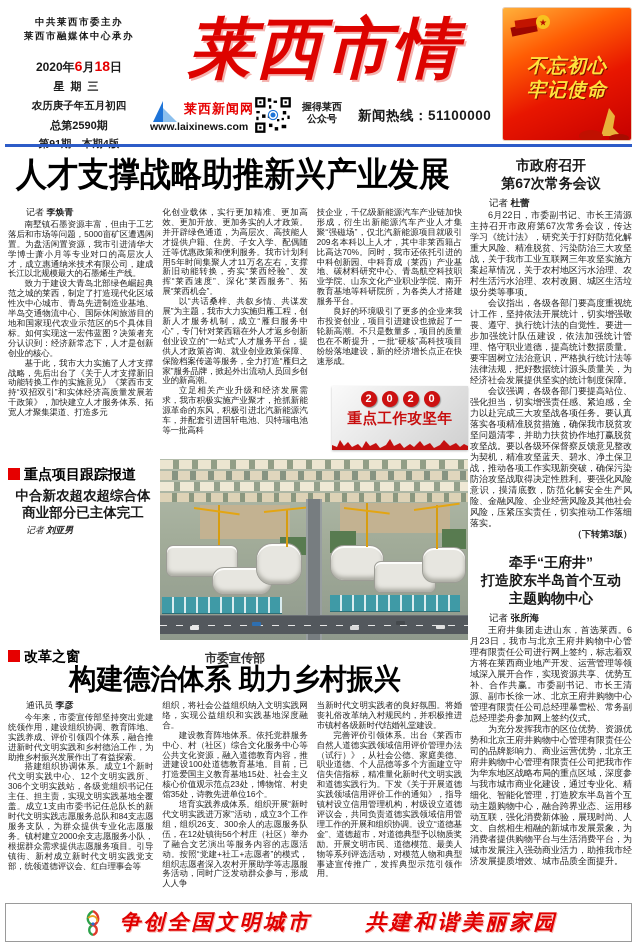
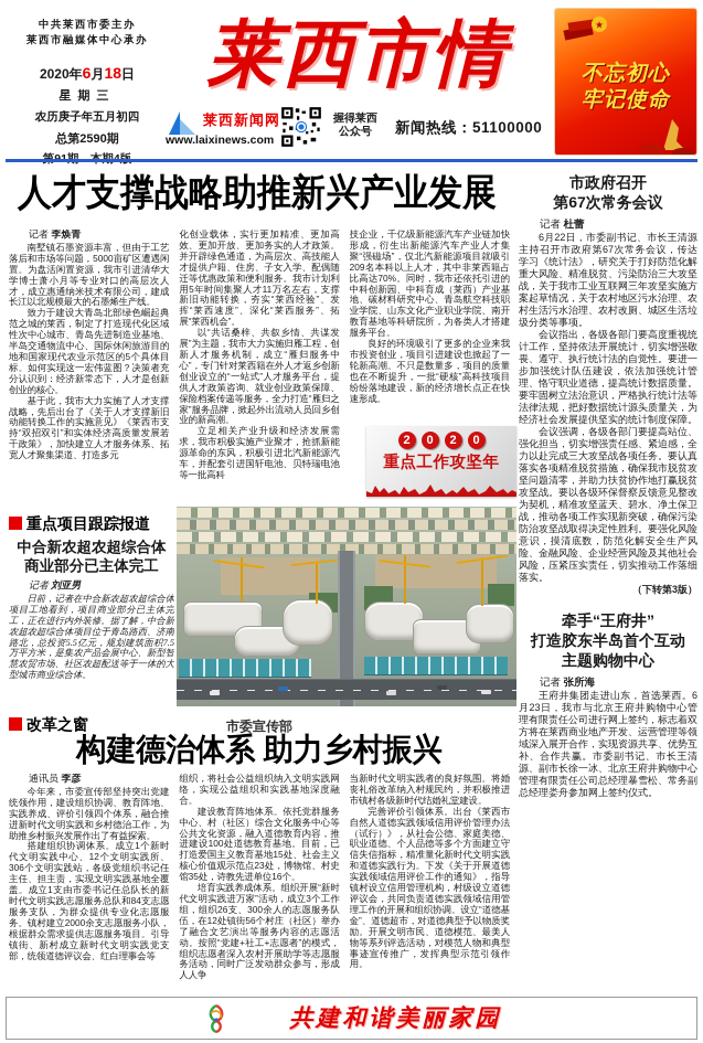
  中共莱西市委主办
  莱西市融媒体中心承办
  2020年6月18日
  星期三
  农历庚子年五月初四
  总第2590期
  莱西市情
  莱西新闻网
  www.laixinews.com
  握得莱西
  公众号
  新闻热线：51100000
  ★
  不忘初心
  牢记使命
  人才支撑战略助推新兴产业发展
  记者 李焕青
  南墅镇石墨资源丰富，但由于工艺落后和市场等问题，5000亩矿区遭遇闲置。为盘活闲置资源，我市引进清华大学博士萧小月等专业对口的高层次人才，成立惠通纳米技术有限公司，建成长江以北规模最大的石墨烯生产线。
  致力于建设大青岛北部绿色崛起典范之城的莱西，制定了打造现代化区域性次中心城市、青岛先进制造业基地、半岛交通物流中心、国际休闲旅游目的地和国家现代农业示范区的5个具体目标。如何实现这一宏伟蓝图？决策者充分认识到：经济新常态下，人才是创新创业的核心。
  基于此，我市大力实施了人才支撑战略，先后出台了《关于人才支撑新旧动能转换工作的实施意见》《莱西市支持“双招双引”和实体经济高质量发展若干政策》，加快建立人才服务体系、拓宽人才聚集渠道、打造多元
  化创业载体，实行更加精准、更加高效、更加开放、更加务实的人才政策。并开辟绿色通道，为高层次、高技能人才提供户籍、住房、子女入学、配偶随迁等优惠政策和便利服务。我市计划利用5年时间集聚人才11万名左右，支撑新旧动能转换，夯实“莱西经验”、发挥“莱西速度”、深化“莱西服务”、拓展“莱西机会”。
  以“共话桑梓、共叙乡情、共谋发展”为主题，我市大力实施归雁工程，创新人才服务机制，成立“雁归服务中心”，专门针对莱西籍在外人才返乡创新创业设立的“一站式”人才服务平台，提供人才政策咨询、就业创业政策保障、保险档案传递等服务，全力打造“雁归之家”服务品牌，掀起外出流动人员回乡创业的新高潮。
  立足相关产业升级和经济发展需求，我市积极实施产业聚才，抢抓新能源革命的东风，积极引进北汽新能源汽车，并配套引进国轩电池、贝特瑞电池等一批高科
  技企业，千亿级新能源汽车产业链加快形成，衍生出新能源汽车产业人才集聚“强磁场”，仅北汽新能源项目就吸引209名本科以上人才，其中非莱西籍占比高达70%。同时，我市还依托引进的中科创新园、中科育成（莱西）产业基地、碳材料研究中心、青岛航空科技职业学院、山东文化产业职业学院、南开教育基地等科研院所，为各类人才搭建服务平台。
  良好的环境吸引了更多的企业来我市投资创业，项目引进建设也掀起了一轮新高潮。不只是数量多，项目的质量也在不断提升，一批“硬核”高科技项目纷纷落地建设，新的经济增长点正在快速形成。
  2
  0
  2
  0
  重点工作攻坚年
  重点项目跟踪报道
  中合新农超农超综合体
  商业部分已主体完工
  记者 刘亚男
+ 日前，记者在中合新农超农超综合体项目工地看到，项目商业部分已主体完工，正在进行内外装修。据了解，中合新农超农超综合体项目位于青岛路西、济南路北，总投资5.5亿元，规划建筑面积7.5万平方米，是集农产品会展中心、新型智慧农贸市场、社区农超配送等于一体的大型城市商业综合体。
  改革之窗
  市委宣传部
  构建德治体系 助力乡村振兴
  通讯员 李彦
  今年来，市委宣传部坚持突出党建统领作用，建设组织协调、教育阵地、实践养成、评价引领四个体系，融合推进新时代文明实践和乡村德治工作，为助推乡村振兴发展作出了有益探索。
  搭建组织协调体系。成立1个新时代文明实践中心、12个文明实践所、306个文明实践站，各级党组织书记任主任、担主责，实现文明实践基地全覆盖。成立1支由市委书记任总队长的新时代文明实践志愿服务总队和84支志愿服务支队，为群众提供专业化志愿服务。镇村建立2000余支志愿服务小队，根据群众需求提供志愿服务项目。引导镇街、新村成立新时代文明实践党支部，统领道德评议会、红白理事会等
  组织，将社会公益组织纳入文明实践网络，实现公益组织和实践基地深度融合。
  建设教育阵地体系。依托党群服务中心、村（社区）综合文化服务中心等公共文化资源，融入道德教育内容，推进建设100处道德教育基地。目前，已打造爱国主义教育基地15处、社会主义核心价值观示范点23处，博物馆、村史馆35处，诗教先进单位16个。
  培育实践养成体系。组织开展“新时代文明实践进万家”活动，成立3个工作组，组织26支、300余人的志愿服务队伍，在12处镇街56个村庄（社区）举办了融合文艺演出等服务内容的志愿活动。按照“党建+社工+志愿者”的模式，组织志愿者深入农村开展助学等志愿服务活动，同时广泛发动群众参与，形成人人争
  当新时代文明实践者的良好氛围。将婚丧礼俗改革纳入村规民约，并积极推进市镇村各级新时代结婚礼堂建设。
  完善评价引领体系。出台《莱西市自然人道德实践领域信用评价管理办法（试行）》，从社会公德、家庭美德、职业道德、个人品德等多个方面建立守信失信指标，精准量化新时代文明实践和道德实践行为。下发《关于开展道德实践领域信用评价工作的通知》，指导镇村设立信用管理机构，村级设立道德评议会，共同负责道德实践领域信用管理工作的开展和组织协调。设立“道德基金”、道德超市，对道德典型予以物质奖励。开展文明市民、道德模范、最美人物等系列评选活动，对模范人物和典型事迹宣传推广，发挥典型示范引领作用。
  市政府召开
  第67次常务会议
  记者 杜蕾
  6月22日，市委副书记、市长王清源主持召开市政府第67次常务会议，传达学习《统计法》，研究关于打好防范化解重大风险、精准脱贫、污染防治三大攻坚战，关于我市工业互联网三年攻坚实施方案起草情况，关于农村地区污水治理、农村生活污水治理、农村改厕、城区生活垃圾分类等事项。
  会议指出，各级各部门要高度重视统计工作，坚持依法开展统计，切实增强敬畏、遵守、执行统计法的自觉性。要进一步加强统计队伍建设，依法加强统计管理、恪守职业道德，提高统计数据质量。要牢固树立法治意识，严格执行统计法等法律法规，把好数据统计源头质量关，为经济社会发展提供坚实的统计制度保障。
  会议强调，各级各部门要提高站位、强化担当，切实增强责任感、紧迫感，全力以赴完成三大攻坚战各项任务。要认真落实各项精准脱贫措施，确保我市脱贫攻坚问题清零，并助力扶贫协作地打赢脱贫攻坚战。要以各级环保督察反馈意见整改为契机，精准攻坚蓝天、碧水、净土保卫战，推动各项工作实现新突破，确保污染防治攻坚战取得决定性胜利。要强化风险意识，摸清底数，防范化解安全生产风险、金融风险、企业经营风险及其他社会风险，压紧压实责任，切实推动工作落细落实。
  （下转第3版）
  牵手“王府井”
  打造胶东半岛首个互动
  主题购物中心
  记者 张所海
  王府井集团走进山东，首选莱西。6月23日，我市与北京王府井购物中心管理有限责任公司进行网上签约，标志着双方将在莱西商业地产开发、运营管理等领域深入展开合作，实现资源共享、优势互补、合作共赢。市委副书记、市长王清源、副市长徐一冰、北京王府井购物中心管理有限责任公司总经理暴雪松、常务副总经理娄舟参加网上签约仪式。
- 为充分发挥我市的区位优势、资源优势和北京王府井购物中心管理有限责任公司的品牌影响力、商业运营优势，北京王府井购物中心管理有限责任公司把我市作为华东地区战略布局的重点区域，深度参与我市城市商业化建设，通过专业化、精细化、智能化管理，打造胶东半岛首个互动主题购物中心，融合跨界业态、运用移动互联，强化消费新体验，展现时尚、人文、自然相生相融的新城市发展景象，为消费者提供购物平台与生活消费平台，为城市发展注入强劲商业活力，助推我市经济发展提质增效、城市品质全面提升。
- 争创全国文明城市
  共建和谐美丽家园
